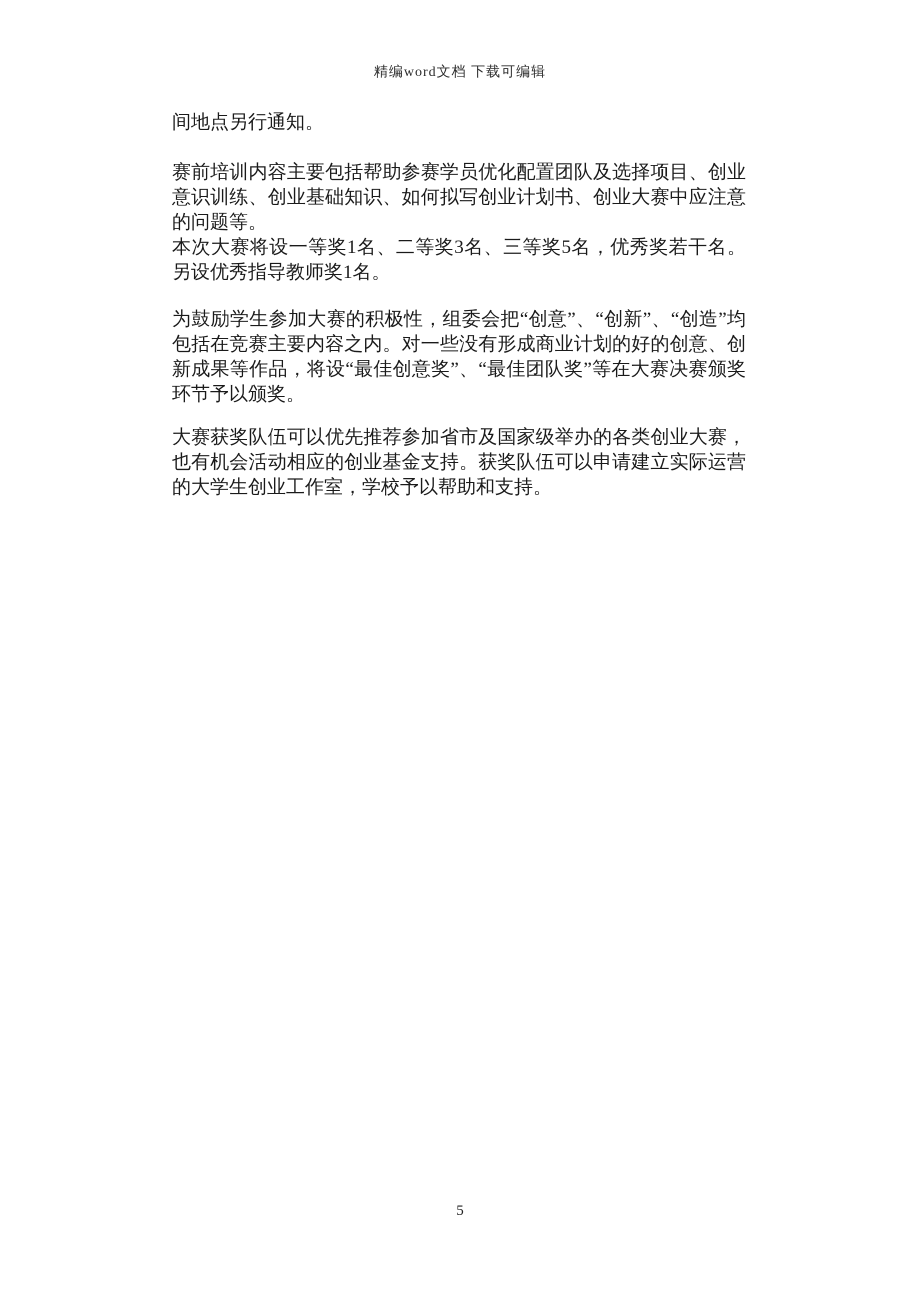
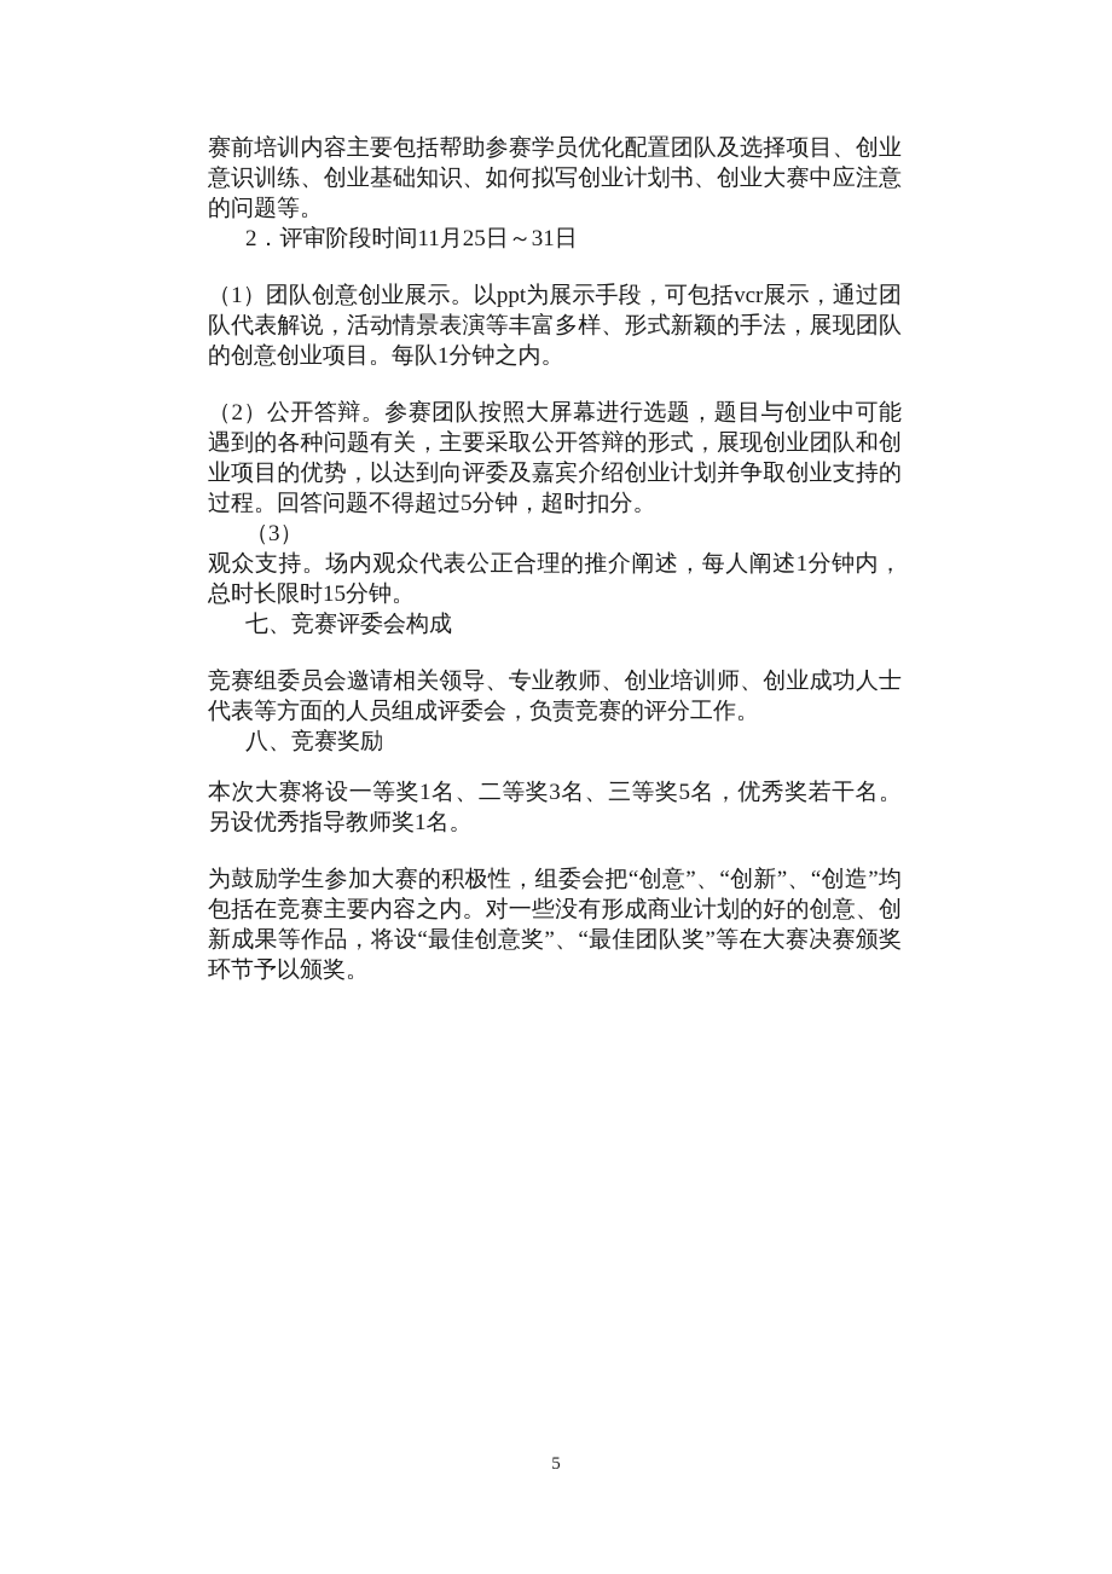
- 精编word文档 下载可编辑
- 间地点另行通知。
  赛前培训内容主要包括帮助参赛学员优化配置团队及选择项目、创业意识训练、创业基础知识、如何拟写创业计划书、创业大赛中应注意的问题等。
+ 2．评审阶段时间11月25日～31日
+ （1）团队创意创业展示。以ppt为展示手段，可包括vcr展示，通过团队代表解说，活动情景表演等丰富多样、形式新颖的手法，展现团队的创意创业项目。每队1分钟之内。
+ （2）公开答辩。参赛团队按照大屏幕进行选题，题目与创业中可能遇到的各种问题有关，主要采取公开答辩的形式，展现创业团队和创业项目的优势，以达到向评委及嘉宾介绍创业计划并争取创业支持的过程。回答问题不得超过5分钟，超时扣分。
+ （3）
+ 观众支持。场内观众代表公正合理的推介阐述，每人阐述1分钟内，总时长限时15分钟。
+ 七、竞赛评委会构成
+ 竞赛组委员会邀请相关领导、专业教师、创业培训师、创业成功人士代表等方面的人员组成评委会，负责竞赛的评分工作。
+ 八、竞赛奖励
  本次大赛将设一等奖1名、二等奖3名、三等奖5名，优秀奖若干名。另设优秀指导教师奖1名。
  为鼓励学生参加大赛的积极性，组委会把“创意”、“创新”、“创造”均包括在竞赛主要内容之内。对一些没有形成商业计划的好的创意、创新成果等作品，将设“最佳创意奖”、“最佳团队奖”等在大赛决赛颁奖环节予以颁奖。
- 大赛获奖队伍可以优先推荐参加省市及国家级举办的各类创业大赛，也有机会活动相应的创业基金支持。获奖队伍可以申请建立实际运营的大学生创业工作室，学校予以帮助和支持。
  5
